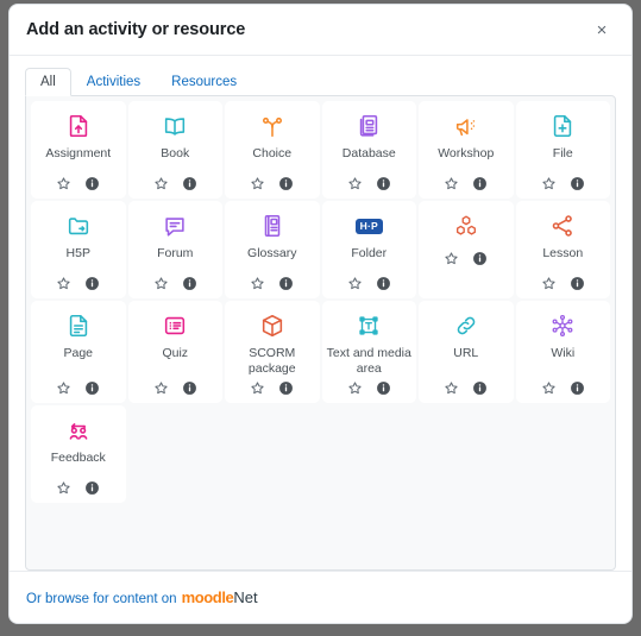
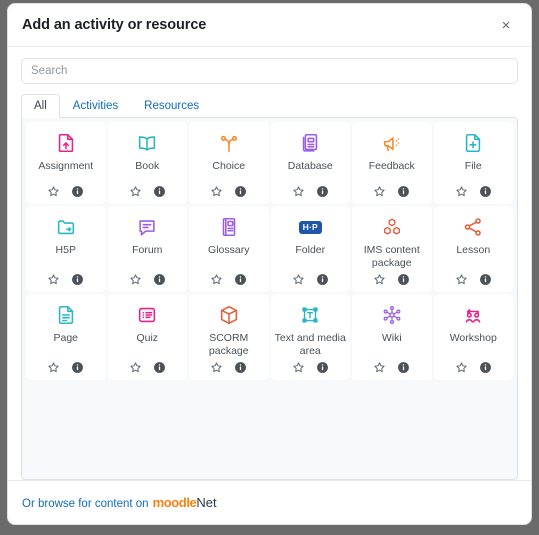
  Add an activity or resource
  ×
+ Search
  All
  Activities
  Resources
  Assignment
  Book
  Choice
  Database
- Workshop
+ Feedback
  File
  H5P
  Forum
  Glossary
  H·P
  Folder
+ IMS content package
  Lesson
  Page
  Quiz
  SCORM package
  Text and media area
- URL
  Wiki
- Feedback
+ Workshop
  Or browse for content on
  moodle
  Net
